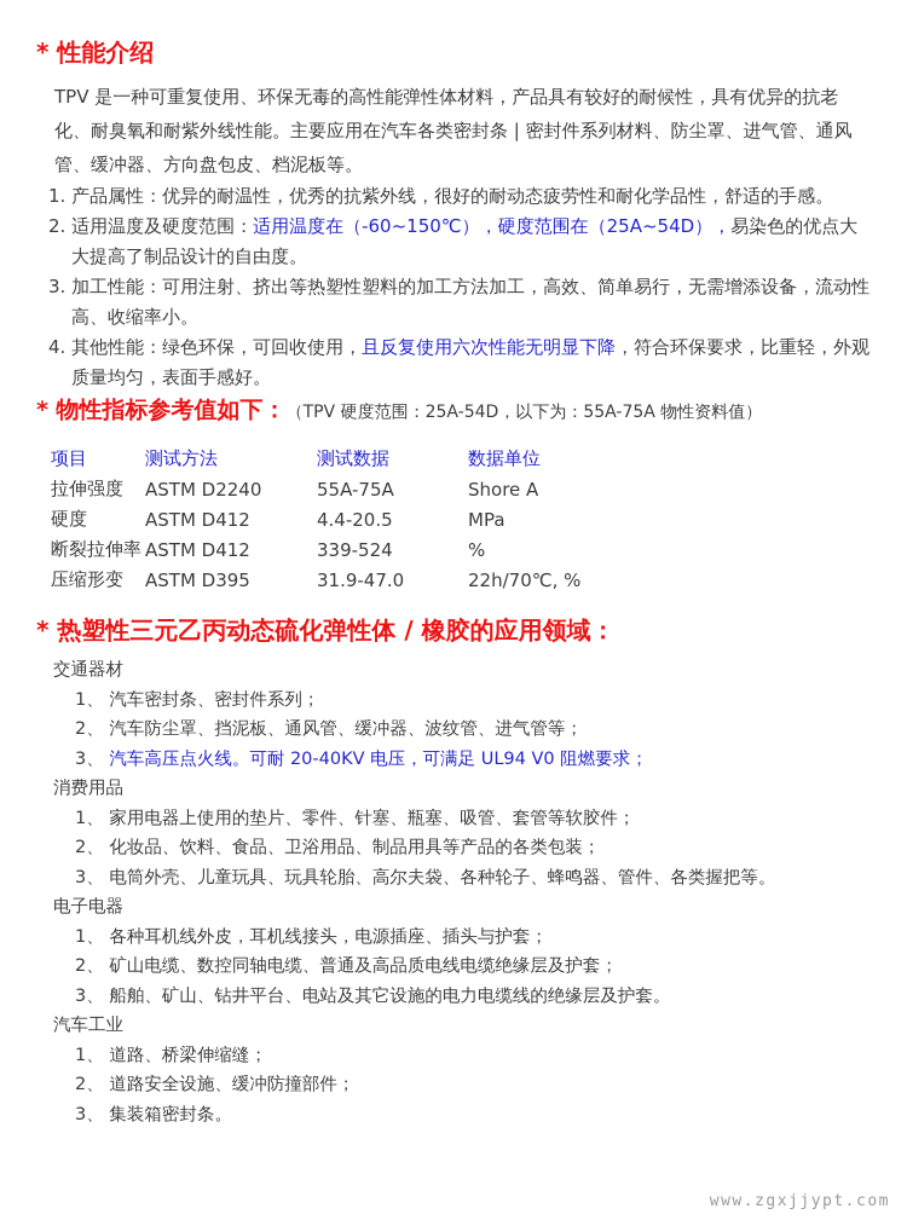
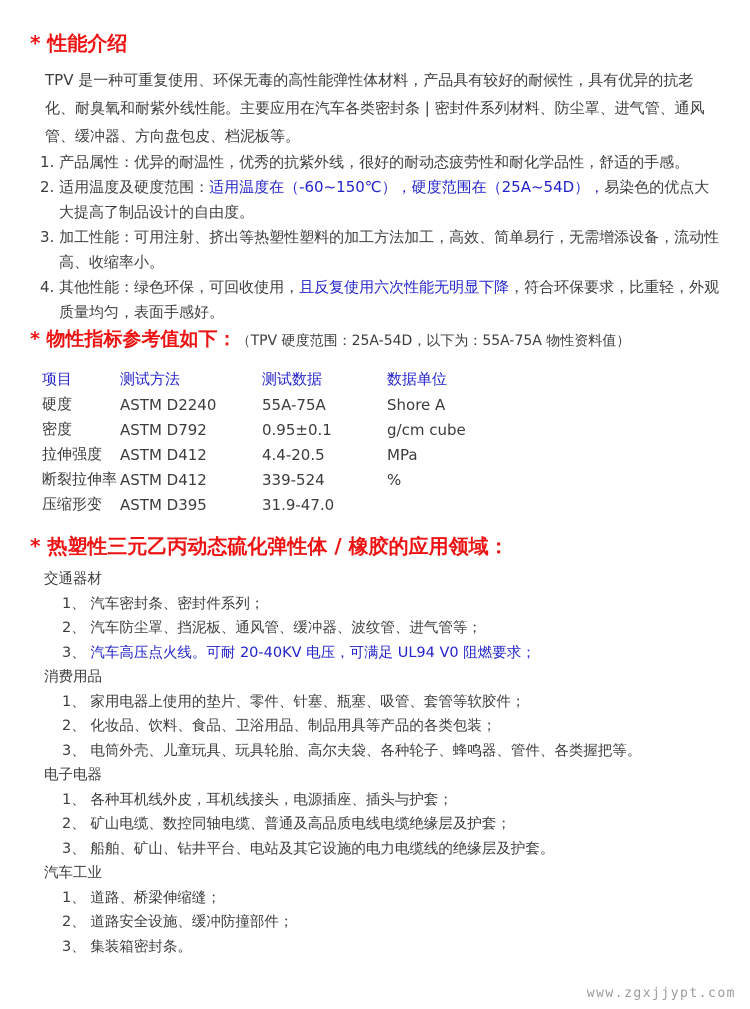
  * 性能介绍
  TPV 是一种可重复使用、环保无毒的高性能弹性体材料，产品具有较好的耐候性，具有优异的抗老化、耐臭氧和耐紫外线性能。主要应用在汽车各类密封条 | 密封件系列材料、防尘罩、进气管、通风管、缓冲器、方向盘包皮、档泥板等。
  1. 产品属性：优异的耐温性，优秀的抗紫外线，很好的耐动态疲劳性和耐化学品性，舒适的手感。
  2. 适用温度及硬度范围：适用温度在（-60~150℃），硬度范围在（25A~54D），易染色的优点大大提高了制品设计的自由度。
  3. 加工性能：可用注射、挤出等热塑性塑料的加工方法加工，高效、简单易行，无需增添设备，流动性高、收缩率小。
  4. 其他性能：绿色环保，可回收使用，且反复使用六次性能无明显下降，符合环保要求，比重轻，外观质量均匀，表面手感好。
  * 物性指标参考值如下：（TPV 硬度范围：25A-54D，以下为：55A-75A 物性资料值）
  项目
  测试方法
  测试数据
  数据单位
- 拉伸强度
+ 硬度
  ASTM D2240
  55A-75A
  Shore A
+ 密度
+ ASTM D792
+ 0.95±0.1
+ g/cm cube
- 硬度
+ 拉伸强度
  ASTM D412
  4.4-20.5
  MPa
  断裂拉伸率
  ASTM D412
  339-524
  %
  压缩形变
  ASTM D395
  31.9-47.0
- 22h/70℃, %
  * 热塑性三元乙丙动态硫化弹性体 / 橡胶的应用领域：
  交通器材
  1、 汽车密封条、密封件系列；
  2、 汽车防尘罩、挡泥板、通风管、缓冲器、波纹管、进气管等；
  3、 汽车高压点火线。可耐 20-40KV 电压，可满足 UL94 V0 阻燃要求；
  消费用品
  1、 家用电器上使用的垫片、零件、针塞、瓶塞、吸管、套管等软胶件；
  2、 化妆品、饮料、食品、卫浴用品、制品用具等产品的各类包装；
  3、 电筒外壳、儿童玩具、玩具轮胎、高尔夫袋、各种轮子、蜂鸣器、管件、各类握把等。
  电子电器
  1、 各种耳机线外皮，耳机线接头，电源插座、插头与护套；
  2、 矿山电缆、数控同轴电缆、普通及高品质电线电缆绝缘层及护套；
  3、 船舶、矿山、钻井平台、电站及其它设施的电力电缆线的绝缘层及护套。
  汽车工业
  1、 道路、桥梁伸缩缝；
  2、 道路安全设施、缓冲防撞部件；
  3、 集装箱密封条。
  www.zgxjjypt.com
